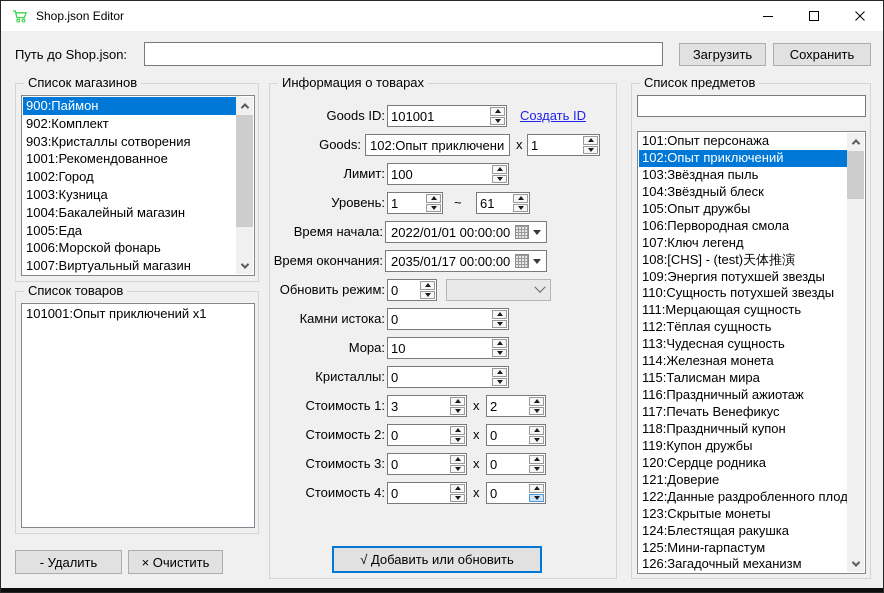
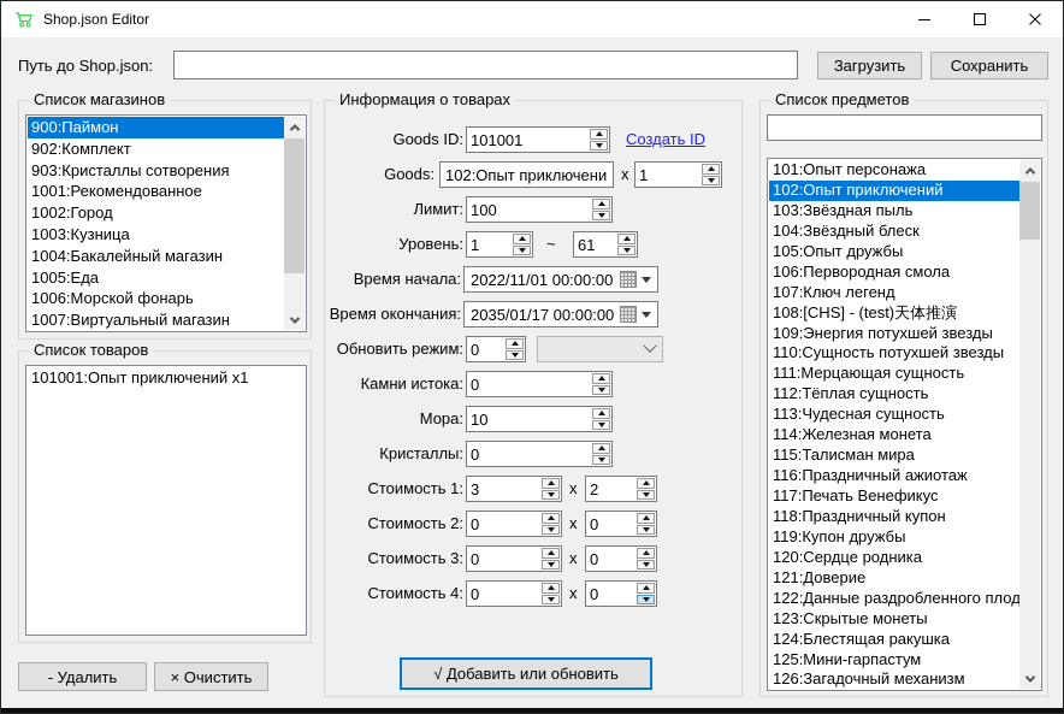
  Shop.json Editor
  Путь до Shop.json:
  Загрузить
  Сохранить
  Список магазинов
  900:Паймон
  902:Комплект
  903:Кристаллы сотворения
  1001:Рекомендованное
  1002:Город
  1003:Кузница
  1004:Бакалейный магазин
  1005:Еда
  1006:Морской фонарь
  1007:Виртуальный магазин
  Список товаров
  101001:Опыт приключений x1
  - Удалить
  × Очистить
  Информация о товарах
  Goods ID:
  101001
  Создать ID
  Goods:
  102:Опыт приключени
  x
  1
  Лимит:
  100
  Уровень:
  1
  ~
  61
  Время начала:
- 2022/01/01 00:00:00
+ 2022/11/01 00:00:00
  Время окончания:
  2035/01/17 00:00:00
  Обновить режим:
  0
  Камни истока:
  0
  Мора:
  10
  Кристаллы:
  0
  Стоимость 1:
  3
  x
  2
  Стоимость 2:
  0
  x
  0
  Стоимость 3:
  0
  x
  0
  Стоимость 4:
  0
  x
  0
  √ Добавить или обновить
  Список предметов
  101:Опыт персонажа
  102:Опыт приключений
  103:Звёздная пыль
  104:Звёздный блеск
  105:Опыт дружбы
  106:Первородная смола
  107:Ключ легенд
  108:[CHS] - (test)天体推演
  109:Энергия потухшей звезды
  110:Сущность потухшей звезды
  111:Мерцающая сущность
  112:Тёплая сущность
  113:Чудесная сущность
  114:Железная монета
  115:Талисман мира
  116:Праздничный ажиотаж
  117:Печать Венефикус
  118:Праздничный купон
  119:Купон дружбы
  120:Сердце родника
  121:Доверие
  122:Данные раздробленного плод
  123:Скрытые монеты
  124:Блестящая ракушка
  125:Мини-гарпастум
  126:Загадочный механизм
